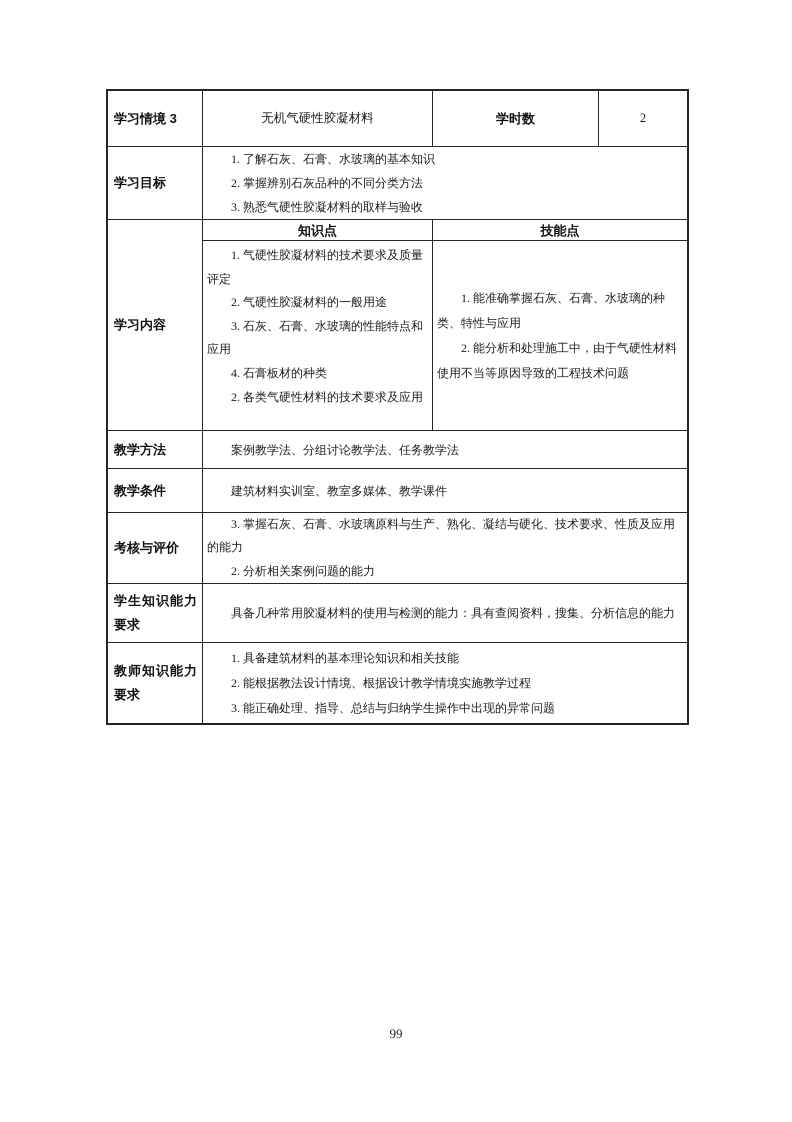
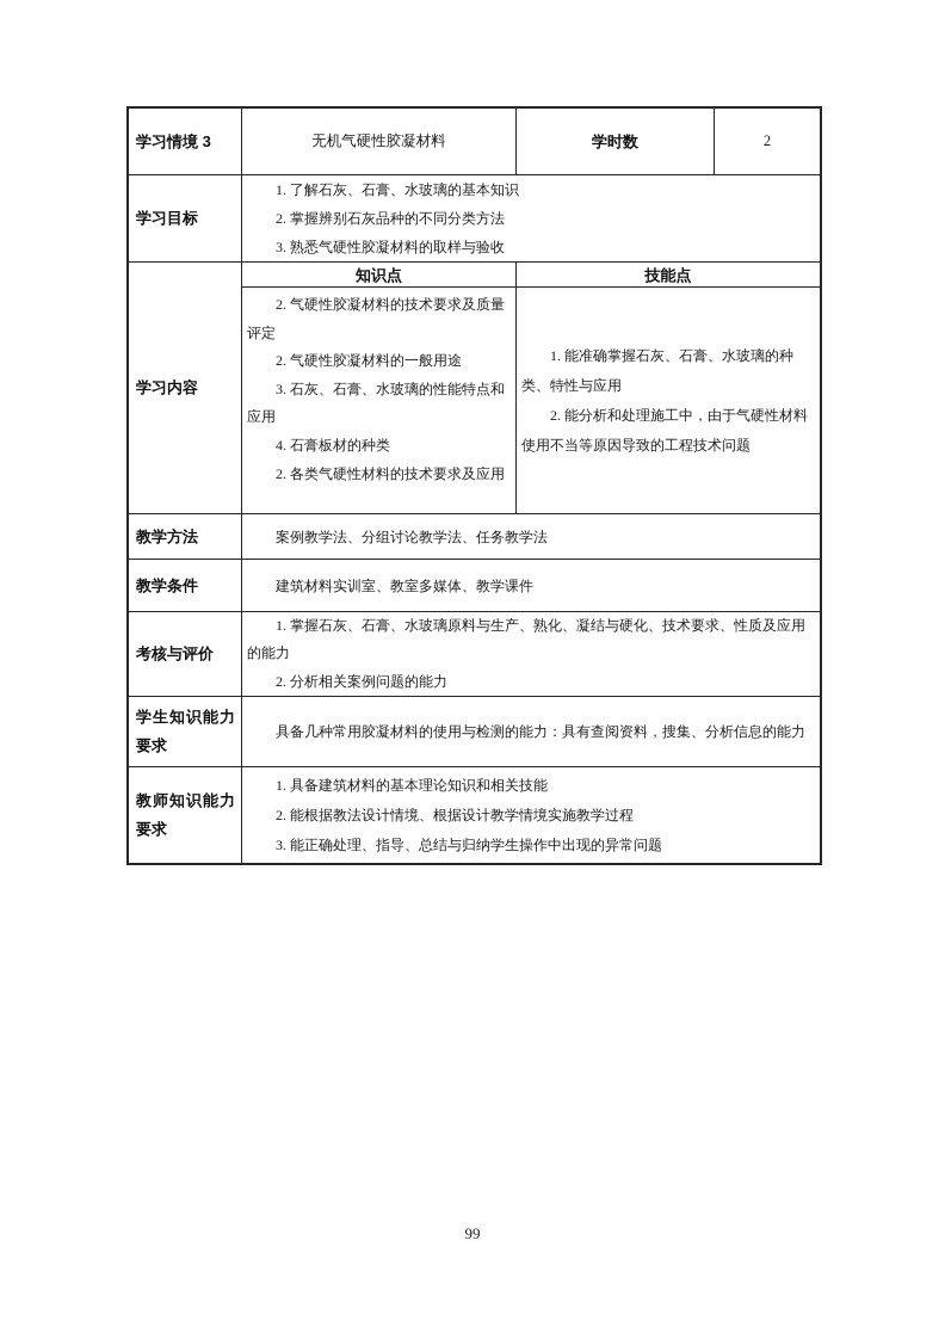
  学习情境 3
  无机气硬性胶凝材料
  学时数
  2
  学习目标
  1. 了解石灰、石膏、水玻璃的基本知识
  2. 掌握辨别石灰品种的不同分类方法
  3. 熟悉气硬性胶凝材料的取样与验收
  学习内容
  知识点
  技能点
- 1. 气硬性胶凝材料的技术要求及质量评定
+ 2. 气硬性胶凝材料的技术要求及质量评定
  2. 气硬性胶凝材料的一般用途
  3. 石灰、石膏、水玻璃的性能特点和应用
  4. 石膏板材的种类
  2. 各类气硬性材料的技术要求及应用
  1. 能准确掌握石灰、石膏、水玻璃的种类、特性与应用
  2. 能分析和处理施工中，由于气硬性材料使用不当等原因导致的工程技术问题
  教学方法
  案例教学法、分组讨论教学法、任务教学法
  教学条件
  建筑材料实训室、教室多媒体、教学课件
  考核与评价
- 3. 掌握石灰、石膏、水玻璃原料与生产、熟化、凝结与硬化、技术要求、性质及应用的能力
+ 1. 掌握石灰、石膏、水玻璃原料与生产、熟化、凝结与硬化、技术要求、性质及应用的能力
  2. 分析相关案例问题的能力
  学生知识能力要求
  具备几种常用胶凝材料的使用与检测的能力：具有查阅资料，搜集、分析信息的能力
  教师知识能力要求
  1. 具备建筑材料的基本理论知识和相关技能
  2. 能根据教法设计情境、根据设计教学情境实施教学过程
  3. 能正确处理、指导、总结与归纳学生操作中出现的异常问题
  99
